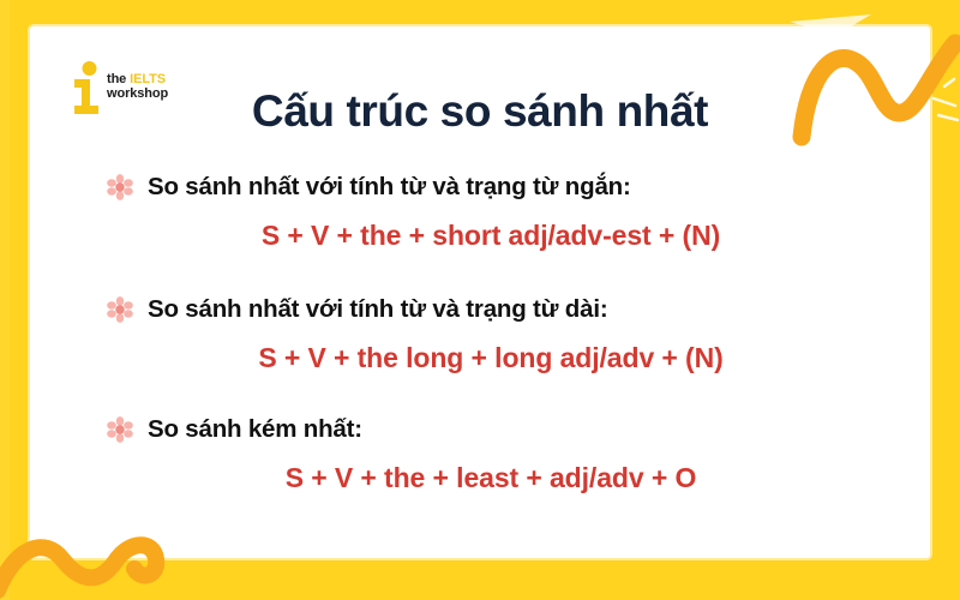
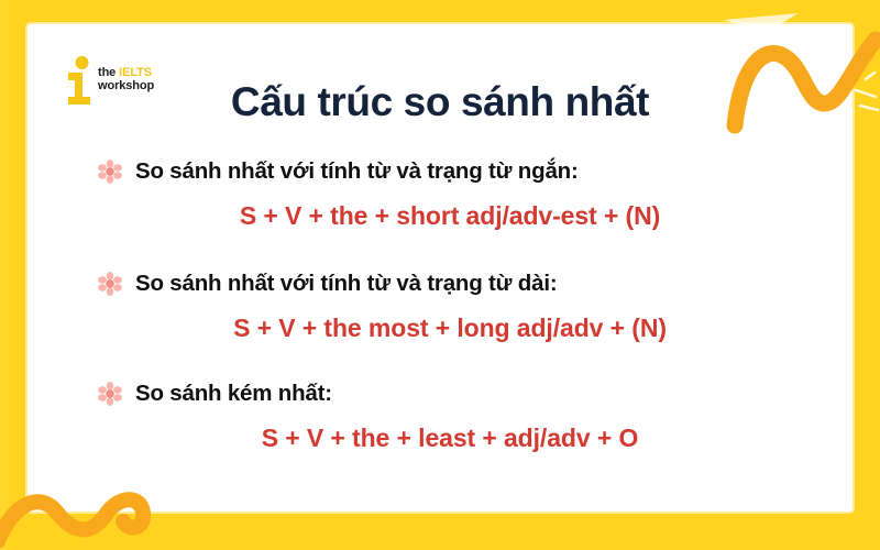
  the IELTS
  workshop
  Cấu trúc so sánh nhất
  So sánh nhất với tính từ và trạng từ ngắn:
  S + V + the + short adj/adv-est + (N)
  So sánh nhất với tính từ và trạng từ dài:
- S + V + the long + long adj/adv + (N)
+ S + V + the most + long adj/adv + (N)
  So sánh kém nhất:
  S + V + the + least + adj/adv + O
